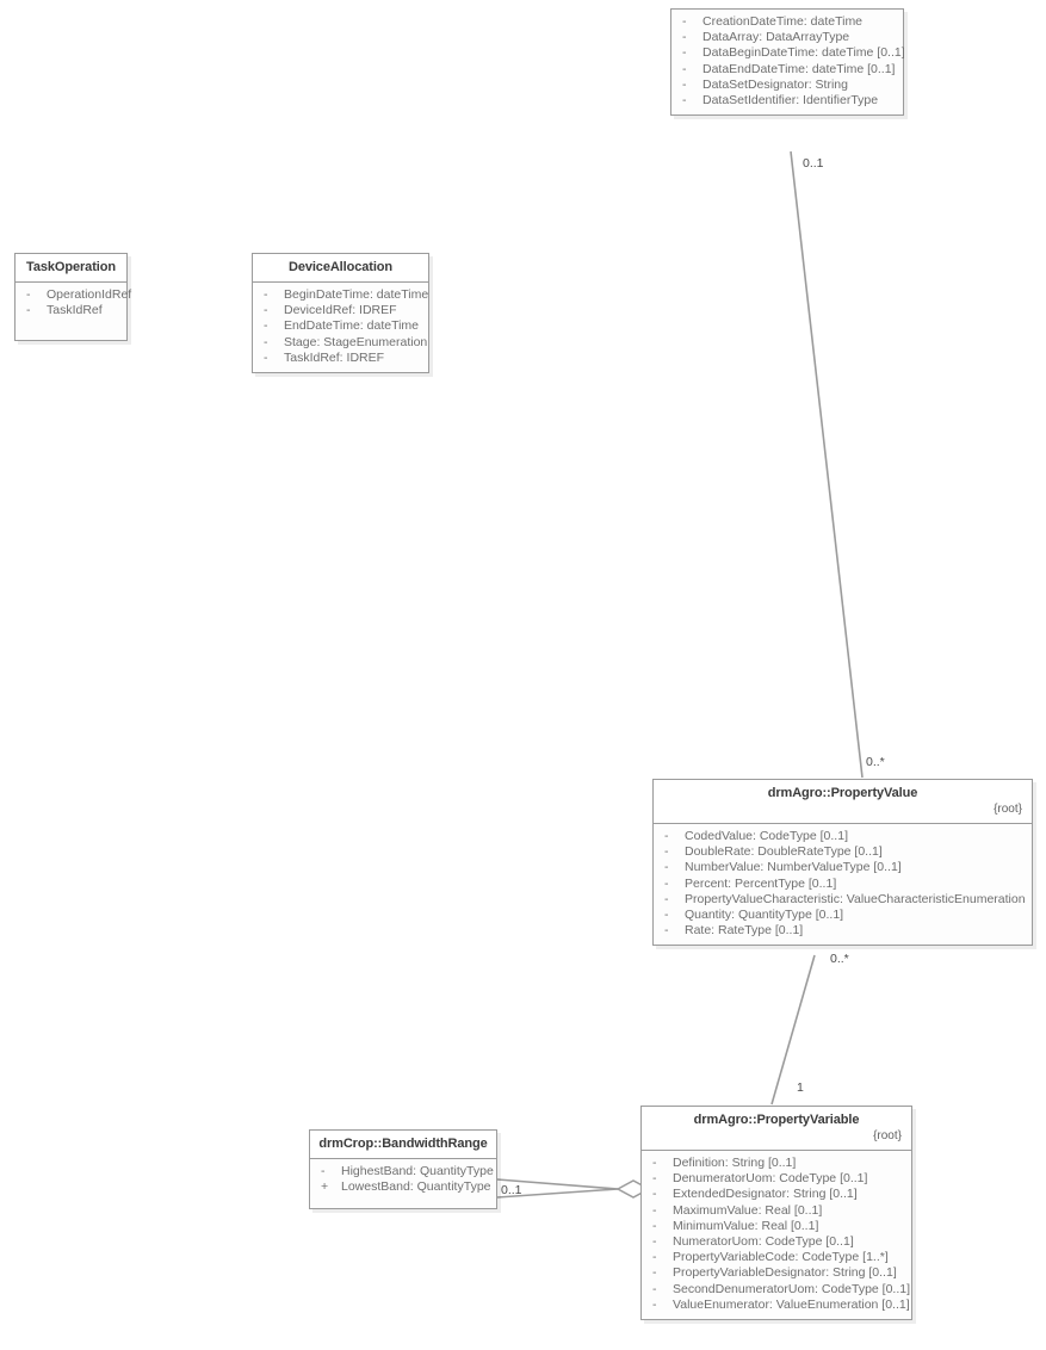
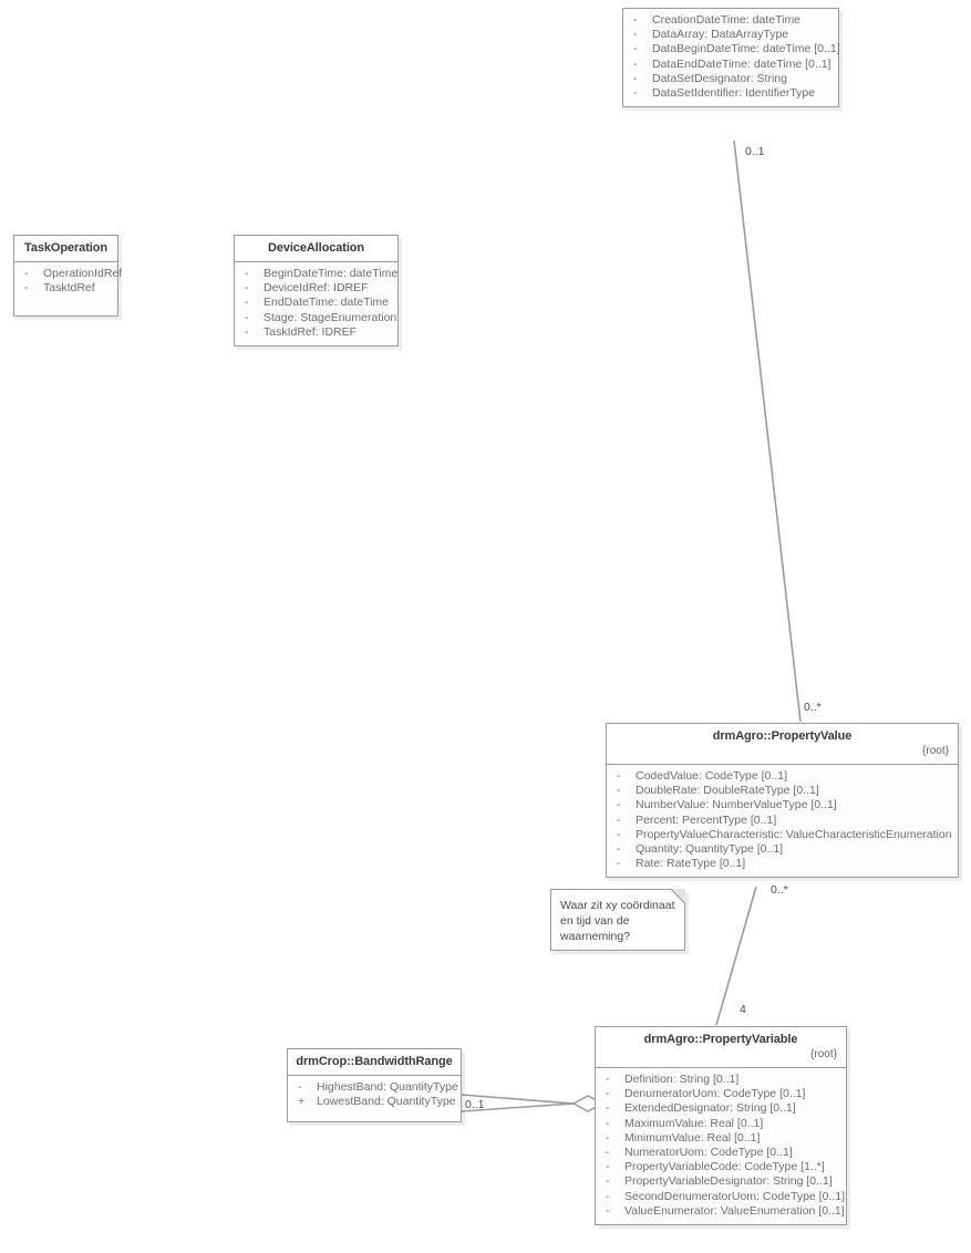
  0..1
  0..*
  0..*
- 1
+ 4
  0..1
  -
  CreationDateTime: dateTime
  -
  DataArray: DataArrayType
  -
  DataBeginDateTime: dateTime [0..1]
  -
  DataEndDateTime: dateTime [0..1]
  -
  DataSetDesignator: String
  -
  DataSetIdentifier: IdentifierType
  TaskOperation
  -
  OperationIdRef
  -
  TaskIdRef
  DeviceAllocation
  -
  BeginDateTime: dateTime
  -
  DeviceIdRef: IDREF
  -
  EndDateTime: dateTime
  -
  Stage: StageEnumeration
  -
  TaskIdRef: IDREF
  drmAgro::PropertyValue
  {root}
  -
  CodedValue: CodeType [0..1]
  -
  DoubleRate: DoubleRateType [0..1]
  -
  NumberValue: NumberValueType [0..1]
  -
  Percent: PercentType [0..1]
  -
  PropertyValueCharacteristic: ValueCharacteristicEnumeration
  -
  Quantity: QuantityType [0..1]
  -
  Rate: RateType [0..1]
+ Waar zit xy coördinaat
+ en tijd van de
+ waarneming?
  drmCrop::BandwidthRange
  -
  HighestBand: QuantityType
  +
  LowestBand: QuantityType
  drmAgro::PropertyVariable
  {root}
  -
  Definition: String [0..1]
  -
  DenumeratorUom: CodeType [0..1]
  -
  ExtendedDesignator: String [0..1]
  -
  MaximumValue: Real [0..1]
  -
  MinimumValue: Real [0..1]
  -
  NumeratorUom: CodeType [0..1]
  -
  PropertyVariableCode: CodeType [1..*]
  -
  PropertyVariableDesignator: String [0..1]
  -
  SecondDenumeratorUom: CodeType [0..1]
  -
  ValueEnumerator: ValueEnumeration [0..1]
